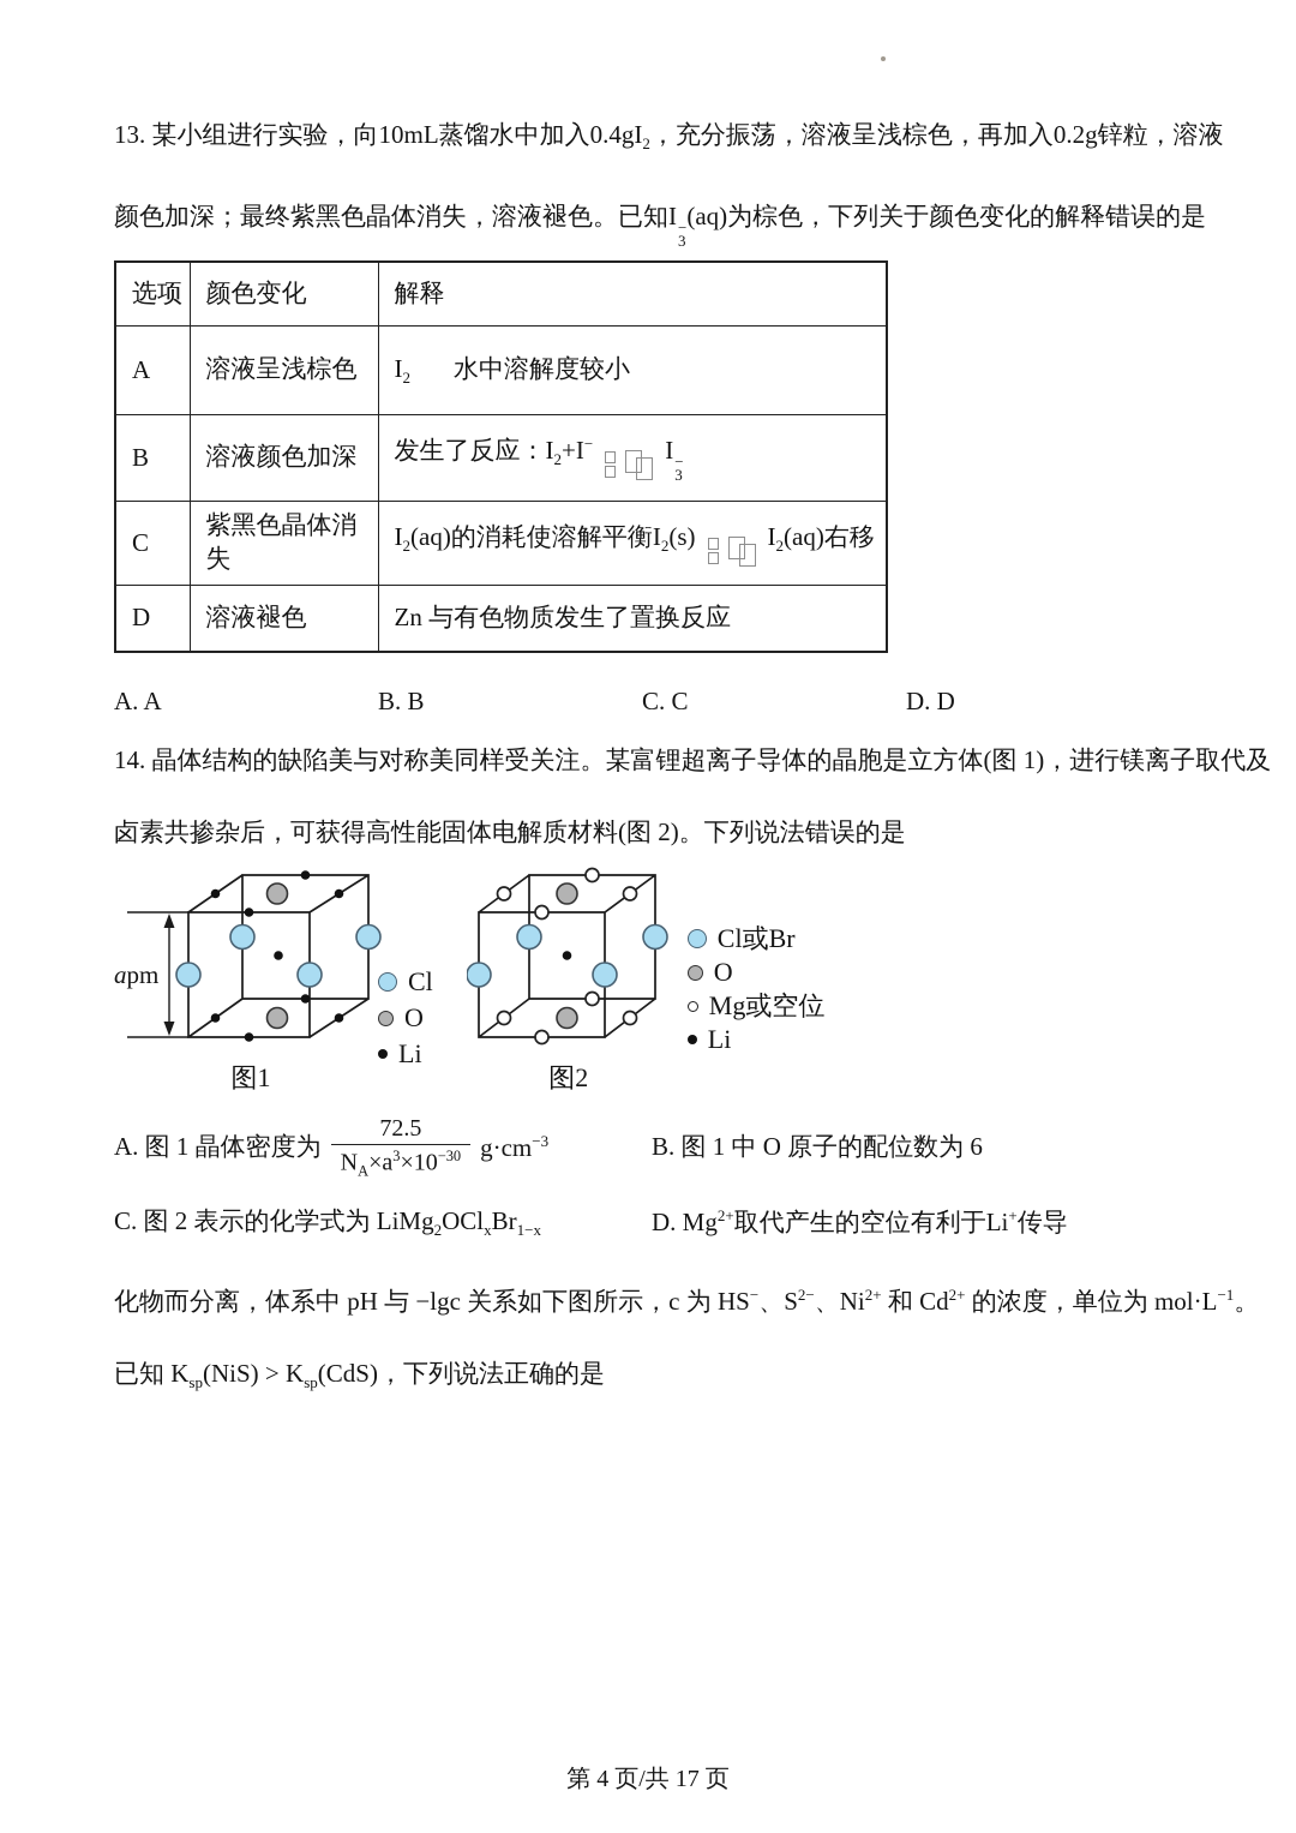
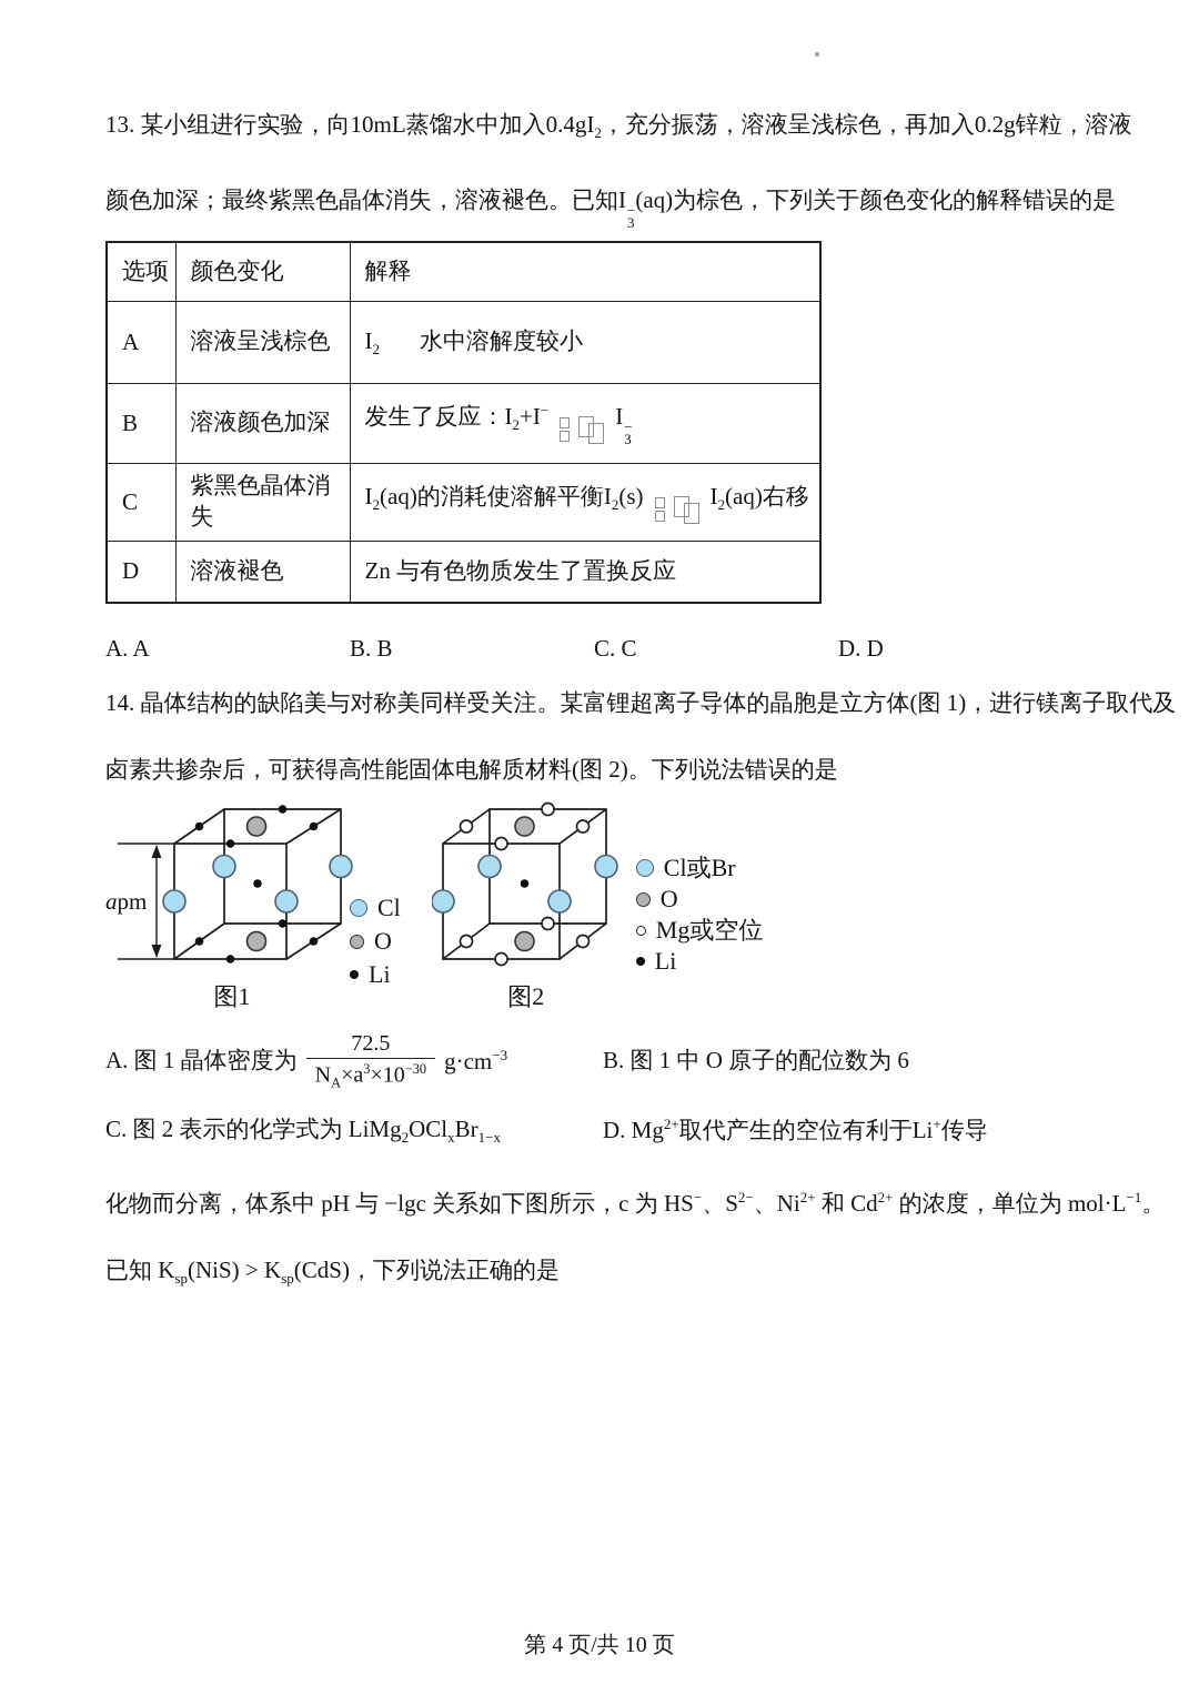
  13. 某小组进行实验，向10mL蒸馏水中加入0.4gI2，充分振荡，溶液呈浅棕色，再加入0.2g锌粒，溶液
  颜色加深；最终紫黑色晶体消失，溶液褪色。已知I
  −
  3
  (aq)为棕色，下列关于颜色变化的解释错误的是
  选项	颜色变化	解释
  A	溶液呈浅棕色	I2水中溶解度较小
  B	溶液颜色加深	发生了反应：I2+I− I−3
  C	紫黑色晶体消失	I2(aq)的消耗使溶解平衡I2(s) I2(aq)右移
  D	溶液褪色	Zn 与有色物质发生了置换反应
  A. A
  B. B
  C. C
  D. D
  14. 晶体结构的缺陷美与对称美同样受关注。某富锂超离子导体的晶胞是立方体(图 1)，进行镁离子取代及
  卤素共掺杂后，可获得高性能固体电解质材料(图 2)。下列说法错误的是
  apm
  图1
  Cl
  O
  Li
  图2
  Cl或Br
  O
  Mg或空位
  Li
  A. 图 1 晶体密度为
  72.5
  NA×a3×10−30
  g·cm−3
  B. 图 1 中 O 原子的配位数为 6
  C. 图 2 表示的化学式为 LiMg2OClxBr1−x
  D. Mg2+取代产生的空位有利于Li+传导
  化物而分离，体系中 pH 与 −lgc 关系如下图所示，c 为 HS−、S2−、Ni2+ 和 Cd2+ 的浓度，单位为 mol·L−1。
  已知 Ksp(NiS) > Ksp(CdS)，下列说法正确的是
- 第 4 页/共 17 页
+ 第 4 页/共 10 页
